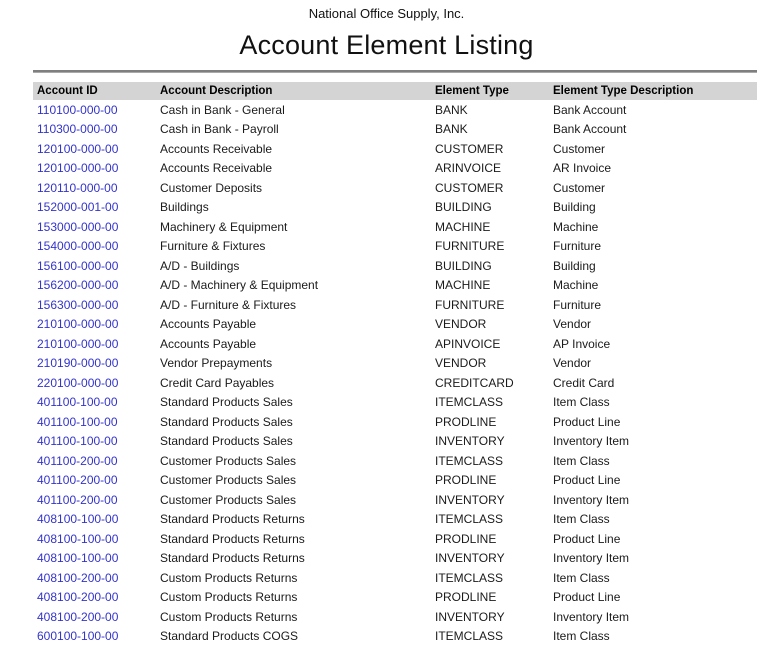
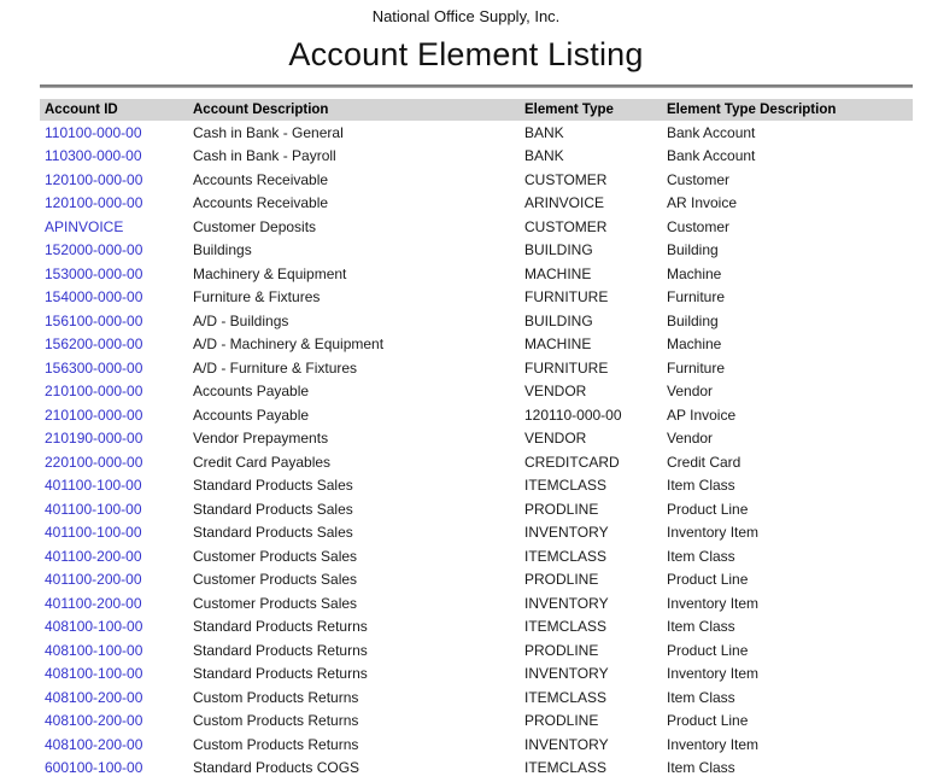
  National Office Supply, Inc.
  Account Element Listing
  Account ID	Account Description	Element Type	Element Type Description
  110100-000-00	Cash in Bank - General	BANK	Bank Account
  110300-000-00	Cash in Bank - Payroll	BANK	Bank Account
  120100-000-00	Accounts Receivable	CUSTOMER	Customer
  120100-000-00	Accounts Receivable	ARINVOICE	AR Invoice
- 120110-000-00	Customer Deposits	CUSTOMER	Customer
+ APINVOICE	Customer Deposits	CUSTOMER	Customer
- 152000-001-00	Buildings	BUILDING	Building
+ 152000-000-00	Buildings	BUILDING	Building
  153000-000-00	Machinery & Equipment	MACHINE	Machine
  154000-000-00	Furniture & Fixtures	FURNITURE	Furniture
  156100-000-00	A/D - Buildings	BUILDING	Building
  156200-000-00	A/D - Machinery & Equipment	MACHINE	Machine
  156300-000-00	A/D - Furniture & Fixtures	FURNITURE	Furniture
  210100-000-00	Accounts Payable	VENDOR	Vendor
- 210100-000-00	Accounts Payable	APINVOICE	AP Invoice
+ 210100-000-00	Accounts Payable	120110-000-00	AP Invoice
  210190-000-00	Vendor Prepayments	VENDOR	Vendor
  220100-000-00	Credit Card Payables	CREDITCARD	Credit Card
  401100-100-00	Standard Products Sales	ITEMCLASS	Item Class
  401100-100-00	Standard Products Sales	PRODLINE	Product Line
  401100-100-00	Standard Products Sales	INVENTORY	Inventory Item
  401100-200-00	Customer Products Sales	ITEMCLASS	Item Class
  401100-200-00	Customer Products Sales	PRODLINE	Product Line
  401100-200-00	Customer Products Sales	INVENTORY	Inventory Item
  408100-100-00	Standard Products Returns	ITEMCLASS	Item Class
  408100-100-00	Standard Products Returns	PRODLINE	Product Line
  408100-100-00	Standard Products Returns	INVENTORY	Inventory Item
  408100-200-00	Custom Products Returns	ITEMCLASS	Item Class
  408100-200-00	Custom Products Returns	PRODLINE	Product Line
  408100-200-00	Custom Products Returns	INVENTORY	Inventory Item
  600100-100-00	Standard Products COGS	ITEMCLASS	Item Class
